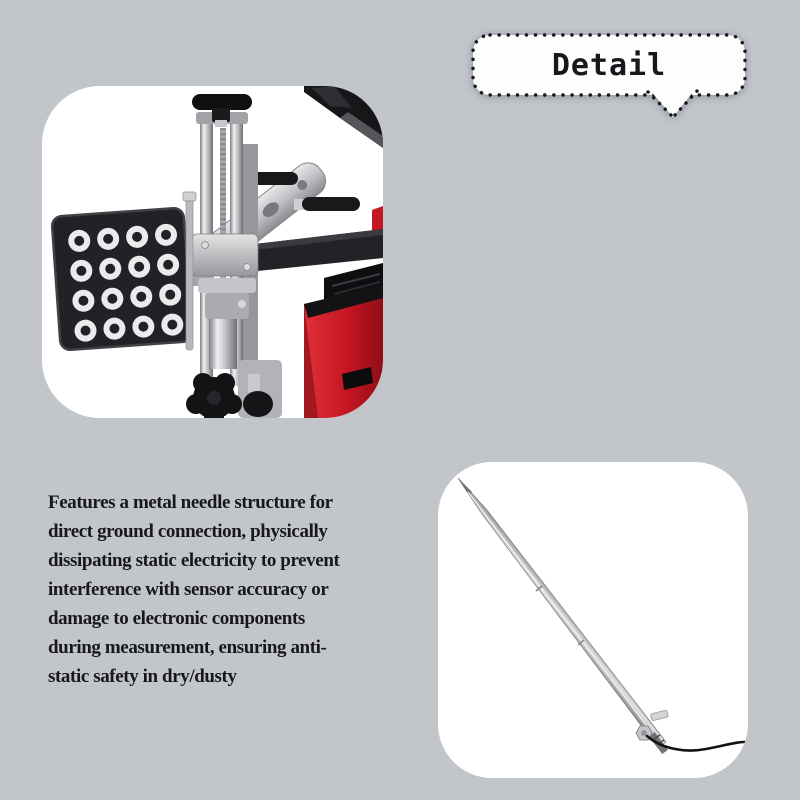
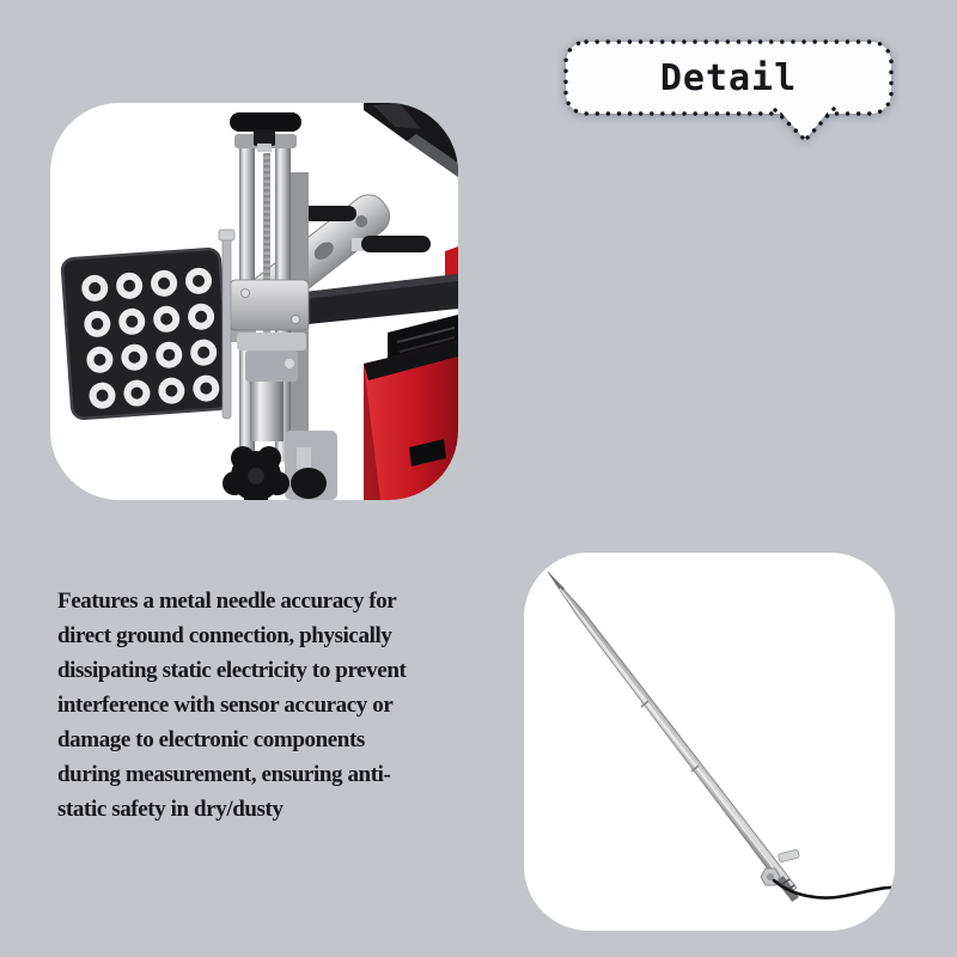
  Detail
- Features a metal needle structure for
+ Features a metal needle accuracy for
  direct ground connection, physically
  dissipating static electricity to prevent
  interference with sensor accuracy or
  damage to electronic components
  during measurement, ensuring anti-
  static safety in dry/dusty
